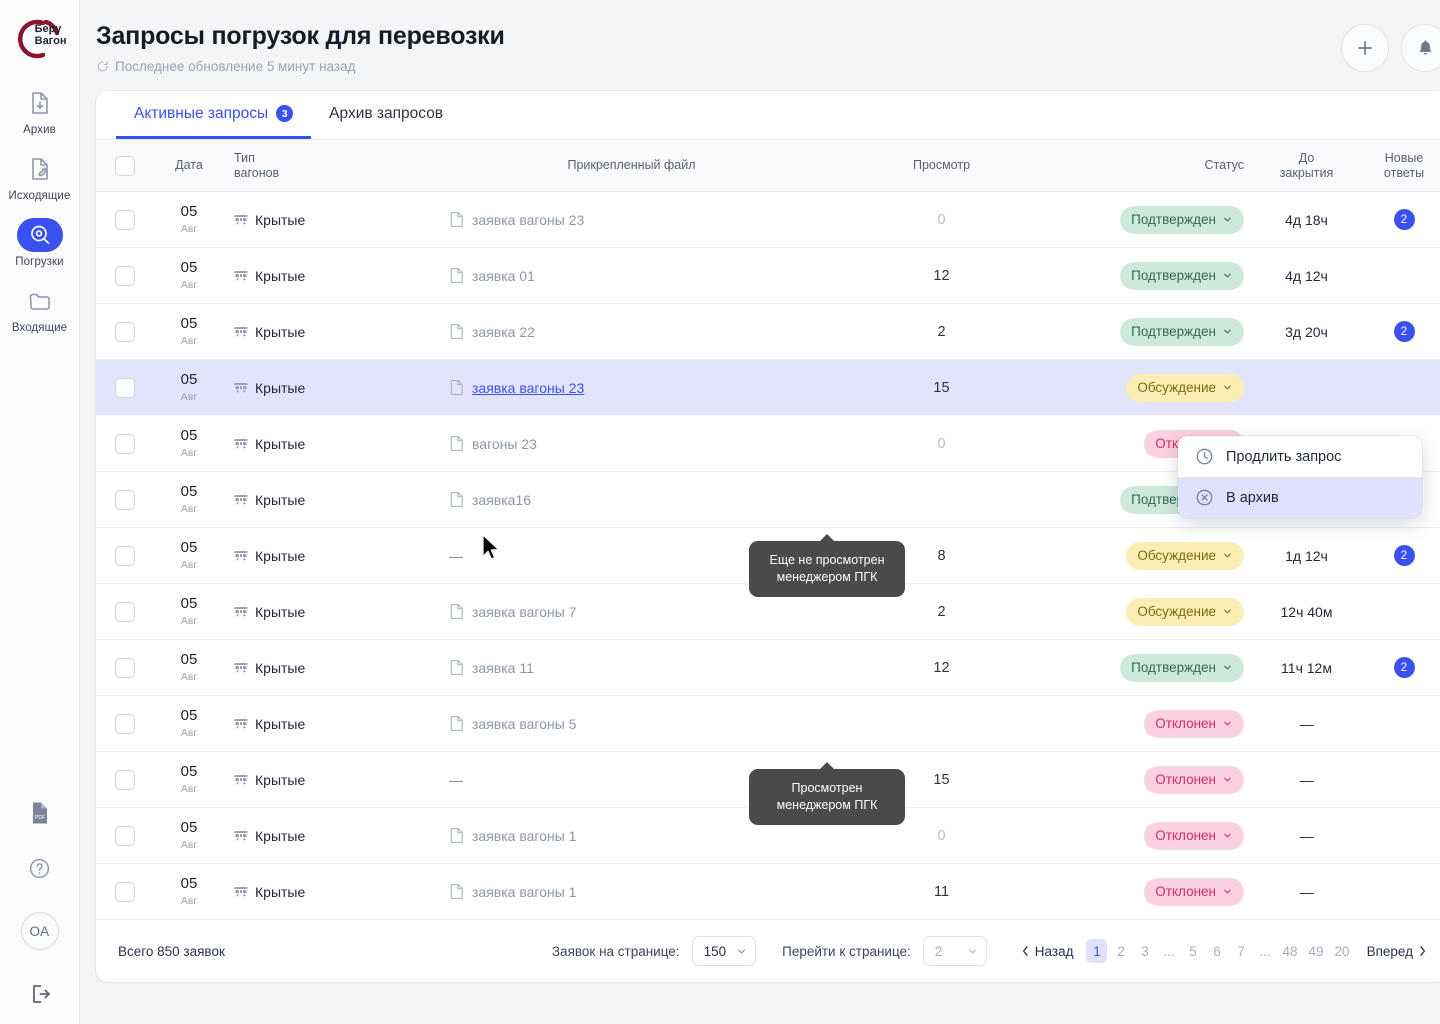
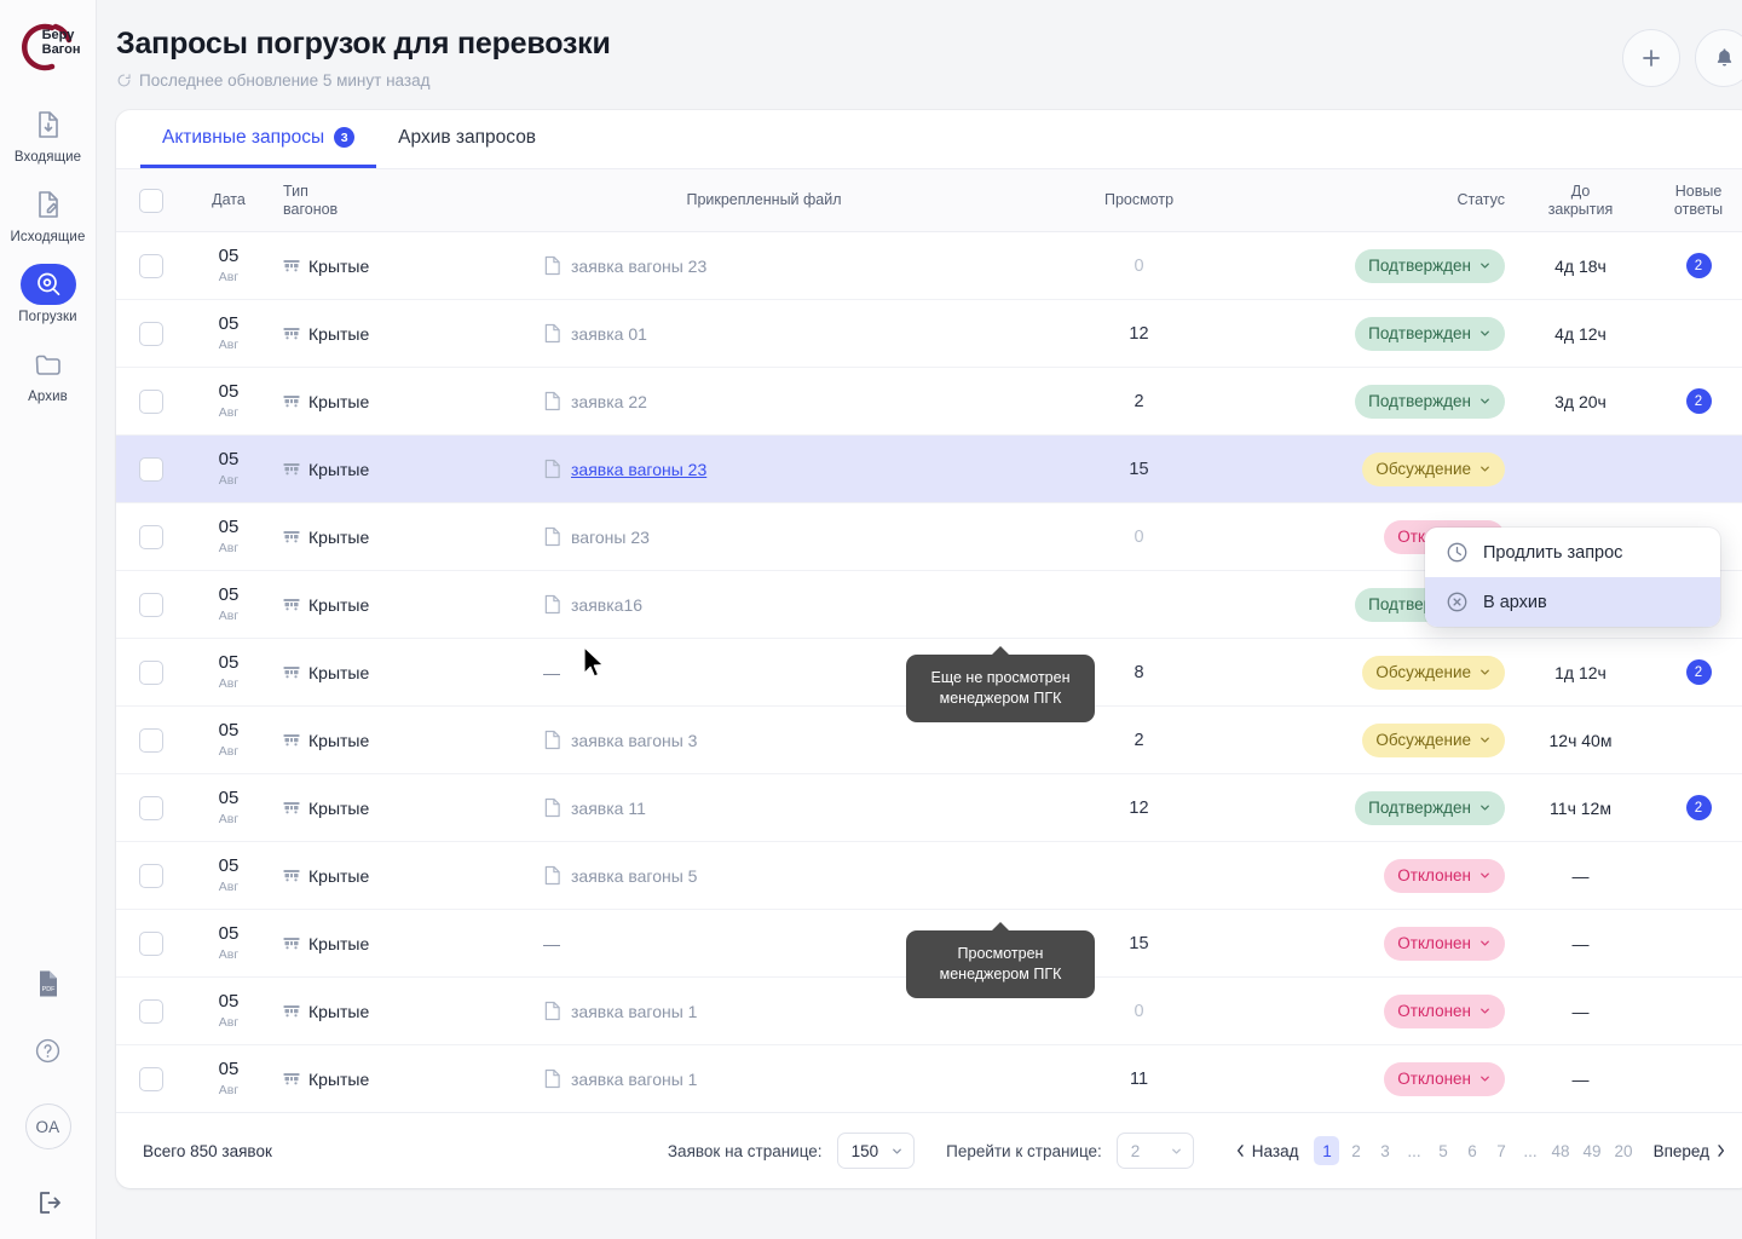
  Беру
  Вагон
- Архив
+ Входящие
  Исходящие
  Погрузки
- Входящие
+ Архив
  ОА
  Запросы погрузок для перевозки
  Последнее обновление 5 минут назад
  Активные запросы
  3
  Архив запросов
  	Дата	Тип вагонов	Прикрепленный файл	Просмотр	Статус	До закрытия	Новые ответы
  	05Авг	Крытые	заявка вагоны 23	0	Подтвержден	4д 18ч	2
  	05Авг	Крытые	заявка 01	12	Подтвержден	4д 12ч
  	05Авг	Крытые	заявка 22	2	Подтвержден	3д 20ч	2
  	05Авг	Крытые	заявка вагоны 23	15	Обсуждение
  	05Авг	Крытые	вагоны 23	0	Отк
  	05Авг	Крытые	заявка16		Подтве
  	05Авг	Крытые	—	8	Обсуждение	1д 12ч	2
- 	05Авг	Крытые	заявка вагоны 7	2	Обсуждение	12ч 40м
+ 	05Авг	Крытые	заявка вагоны 3	2	Обсуждение	12ч 40м
  	05Авг	Крытые	заявка 11	12	Подтвержден	11ч 12м	2
  	05Авг	Крытые	заявка вагоны 5		Отклонен	—
  	05Авг	Крытые	—	15	Отклонен	—
  	05Авг	Крытые	заявка вагоны 1	0	Отклонен	—
  	05Авг	Крытые	заявка вагоны 1	11	Отклонен	—
  Всего 850 заявок
  Заявок на странице:
  150
  Перейти к странице:
  2
  Назад
  1
  2
  3
  ...
  5
  6
  7
  ...
  48
  49
  20
  Вперед
  Еще не просмотрен
  менеджером ПГК
  Просмотрен
  менеджером ПГК
  Продлить запрос
  В архив
